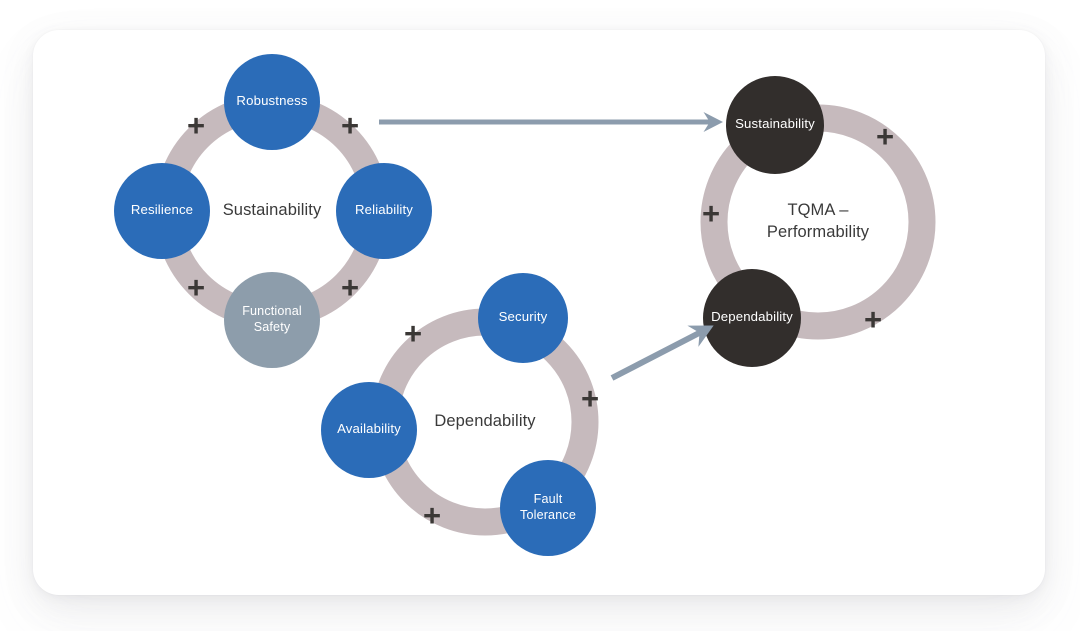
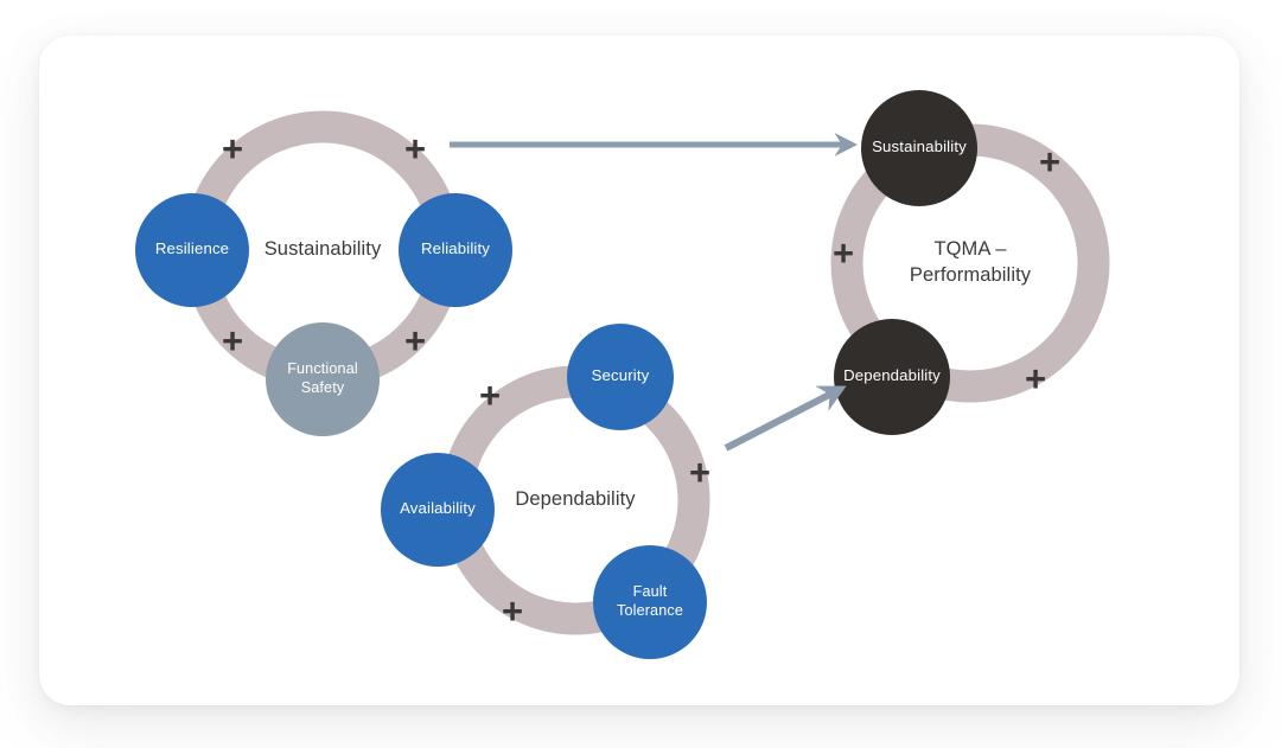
  +
  +
  +
  +
  Sustainability
- Robustness
  Reliability
  Functional Safety
  Resilience
  +
  +
  +
  Dependability
  Security
  Fault Tolerance
  Availability
  +
  +
  +
  TQMA – Performability
  Sustainability
  Dependability
